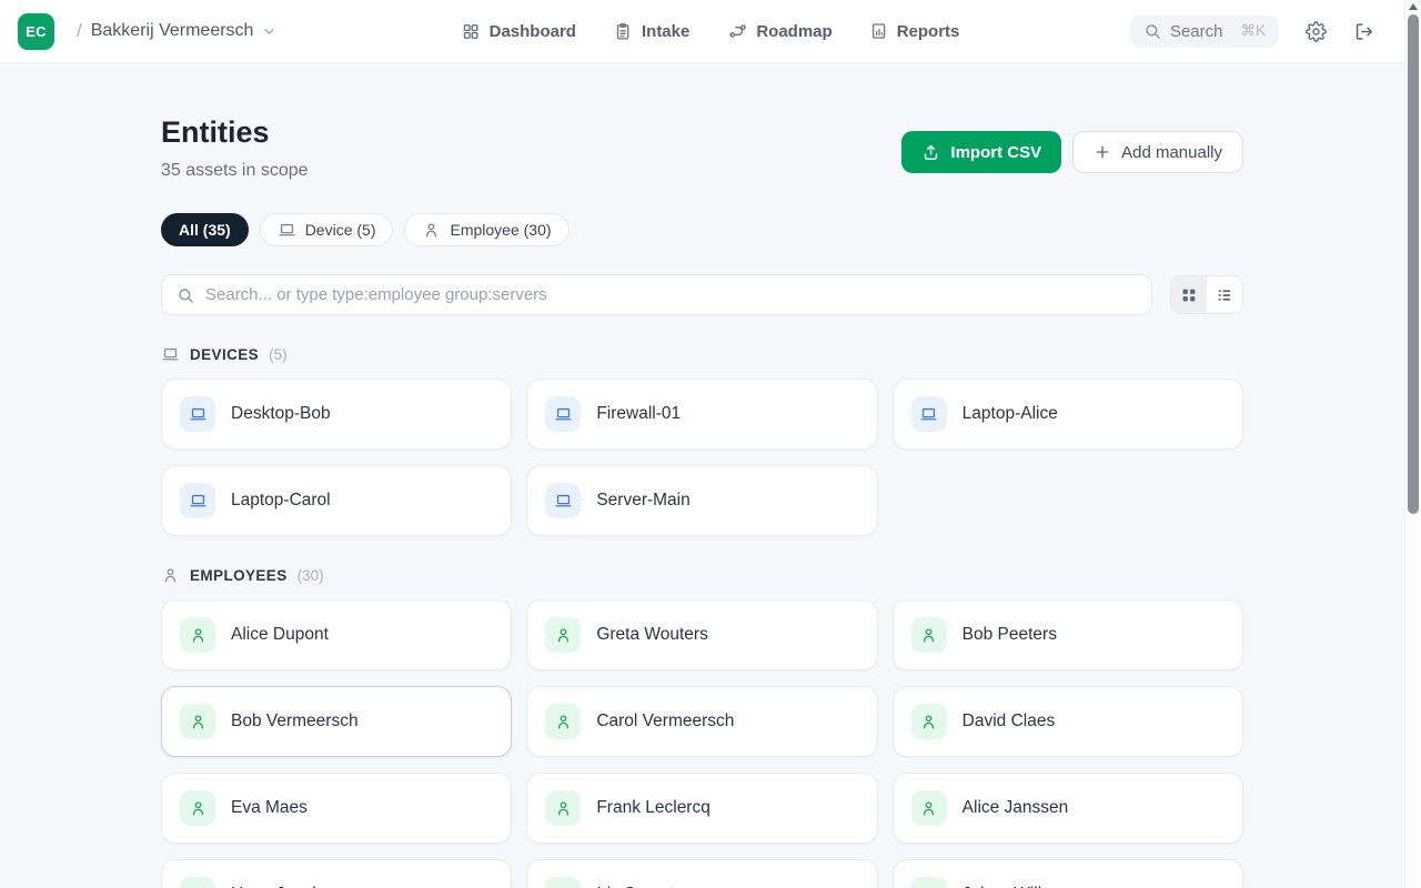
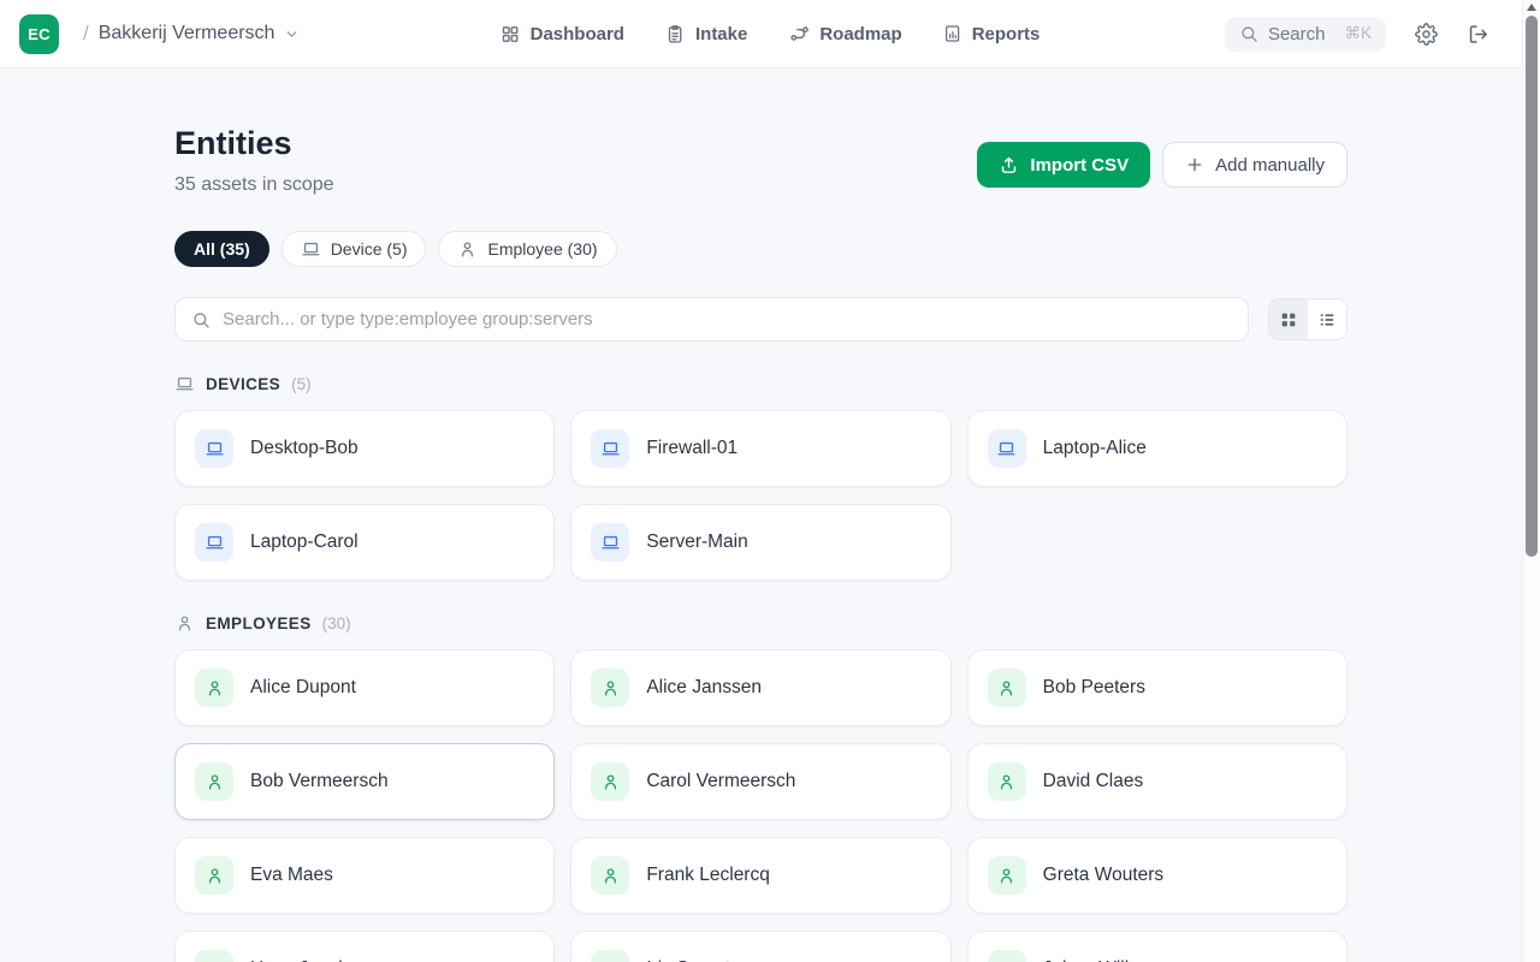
  EC
  /
  Bakkerij Vermeersch
  Dashboard
  Intake
  Roadmap
  Reports
  Search
  ⌘K
  Entities
  35 assets in scope
  Import CSV
  Add manually
  All (35)
  Device (5)
  Employee (30)
  Search... or type type:employee group:servers
  DEVICES
  (5)
  Desktop-Bob
  Firewall-01
  Laptop-Alice
  Laptop-Carol
  Server-Main
  EMPLOYEES
  (30)
  Alice Dupont
- Greta Wouters
+ Alice Janssen
  Bob Peeters
  Bob Vermeersch
  Carol Vermeersch
  David Claes
  Eva Maes
  Frank Leclercq
- Alice Janssen
+ Greta Wouters
